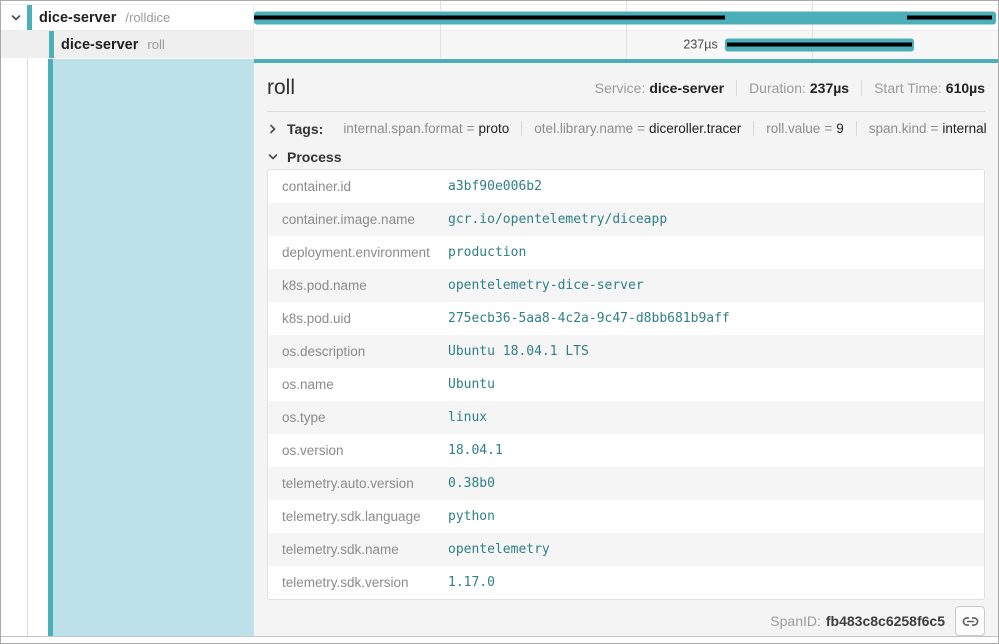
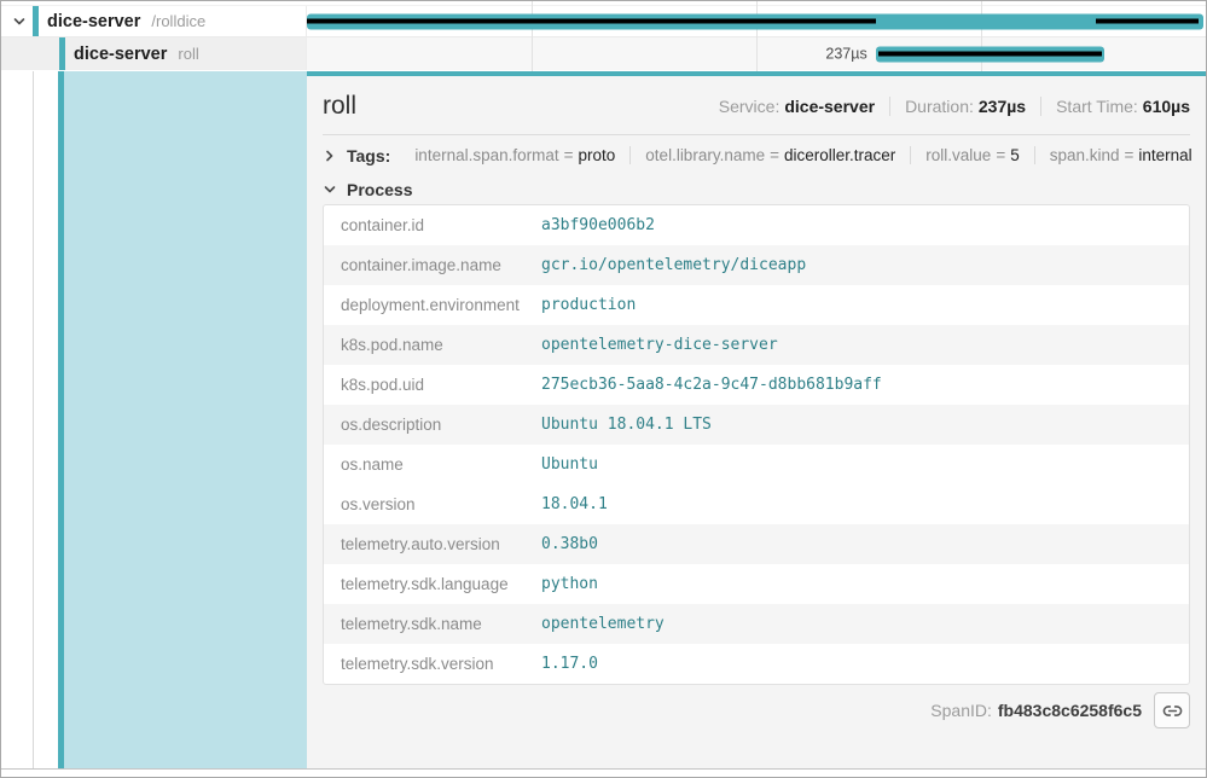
  dice-server
  /rolldice
  dice-server
  roll
  237µs
  roll
  Service: dice-server
  Duration: 237µs
  Start Time: 610µs
  Tags:
  internal.span.format = proto
  otel.library.name = diceroller.tracer
- roll.value = 9
+ roll.value = 5
  span.kind = internal
  Process
  container.id
  a3bf90e006b2
  container.image.name
  gcr.io/opentelemetry/diceapp
  deployment.environment
  production
  k8s.pod.name
  opentelemetry-dice-server
  k8s.pod.uid
  275ecb36-5aa8-4c2a-9c47-d8bb681b9aff
  os.description
  Ubuntu 18.04.1 LTS
  os.name
  Ubuntu
- os.type
- linux
  os.version
  18.04.1
  telemetry.auto.version
  0.38b0
  telemetry.sdk.language
  python
  telemetry.sdk.name
  opentelemetry
  telemetry.sdk.version
  1.17.0
  SpanID:
  fb483c8c6258f6c5
